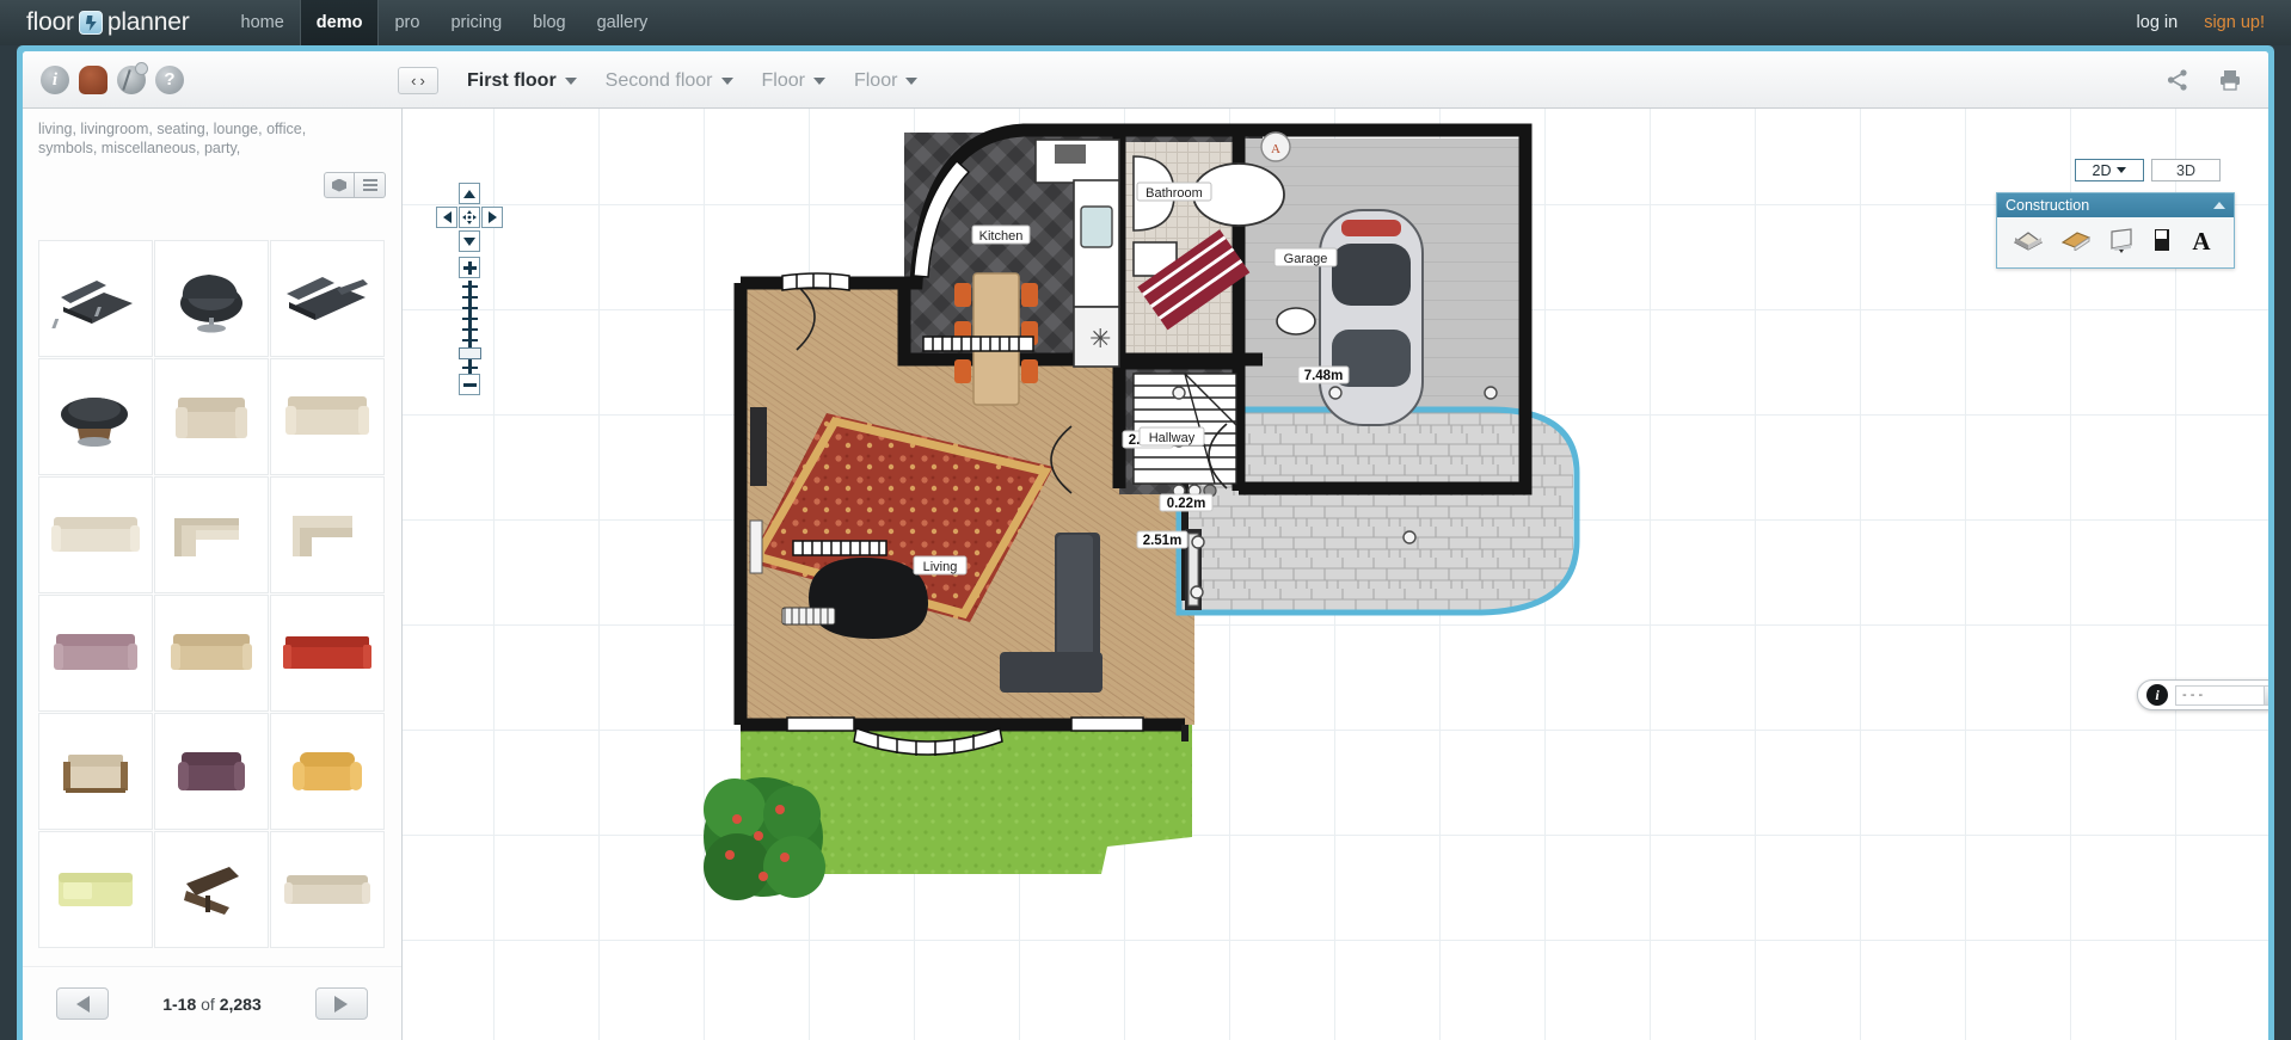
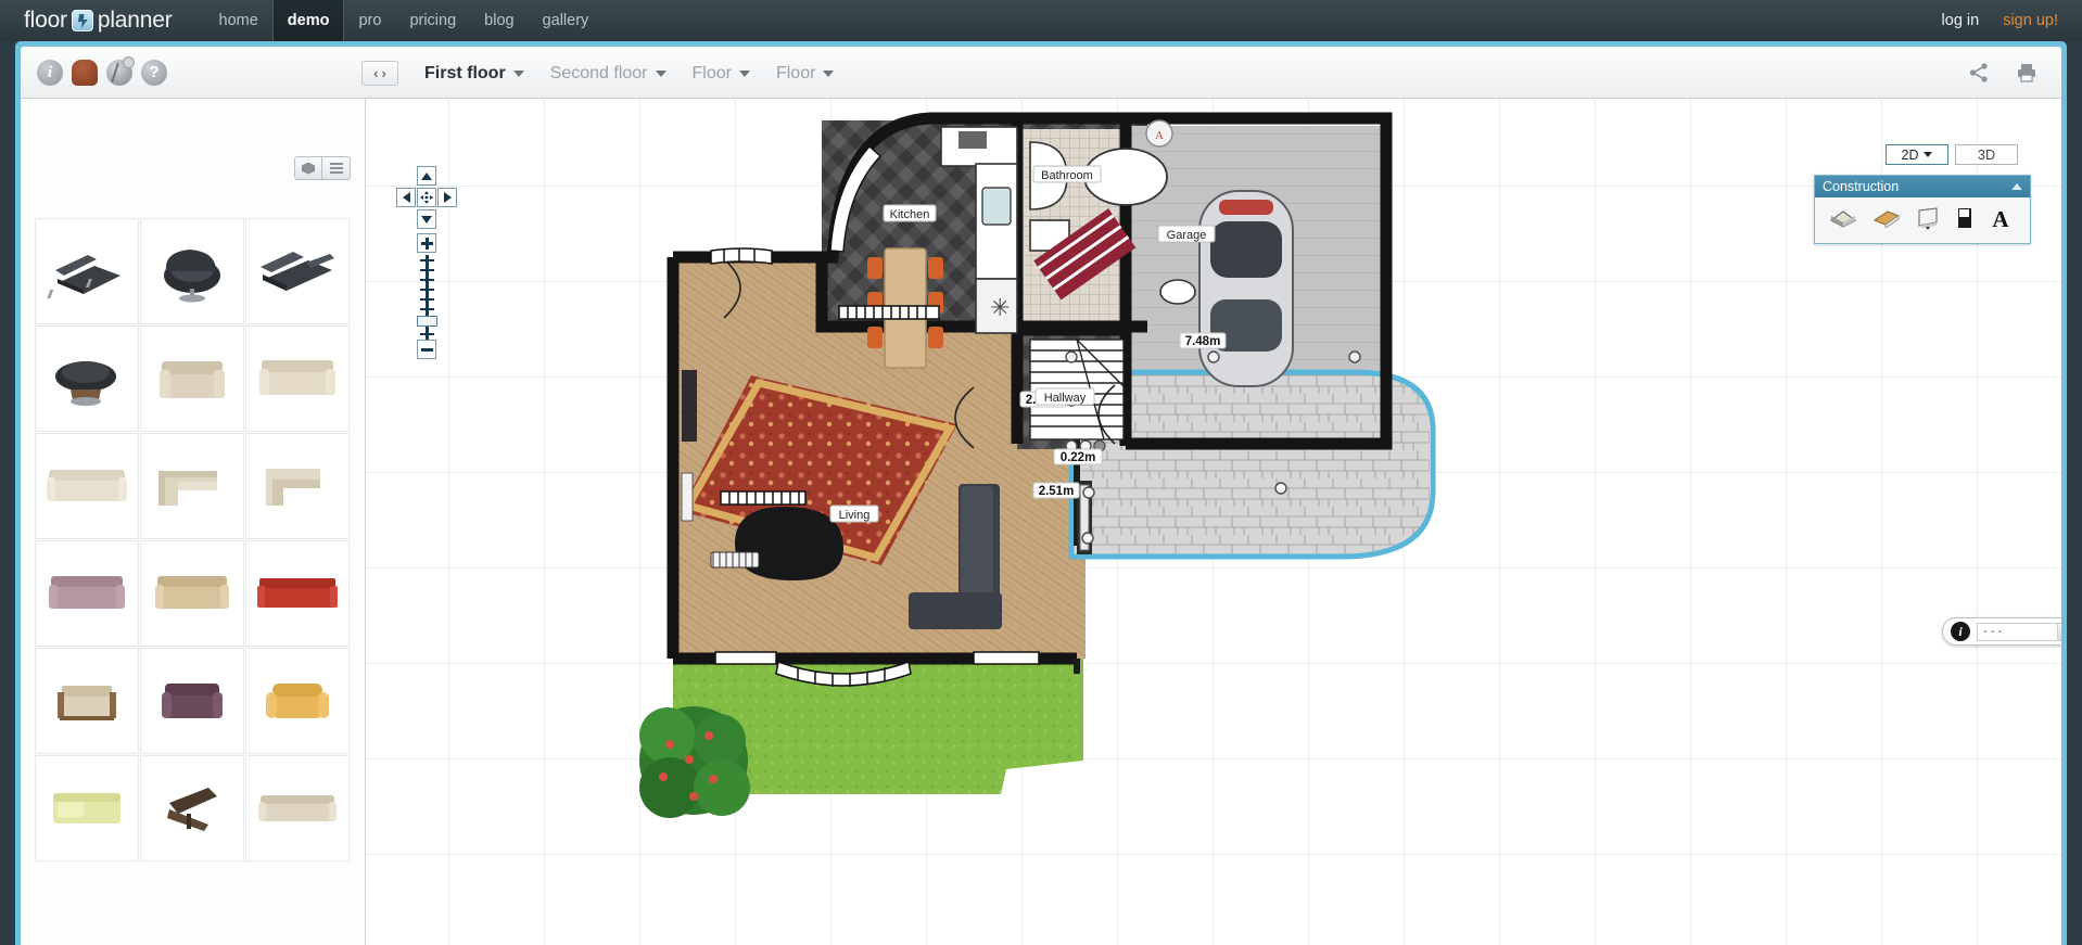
  floor
  planner
  home
  demo
  pro
  pricing
  blog
  gallery
  log in
  sign up!
  ‹
  ›
  First floor
  Second floor
  Floor
  Floor
- living, livingroom, seating, lounge, office, symbols, miscellaneous, party,
- 1-18 of 2,283
  ✳
  A
  7.48m
  0.22m
  2.51m
  Kitchen
  Bathroom
  Garage
  Hallway
  Living
  2D
  3D
  Construction
  A
  i
  - - -
